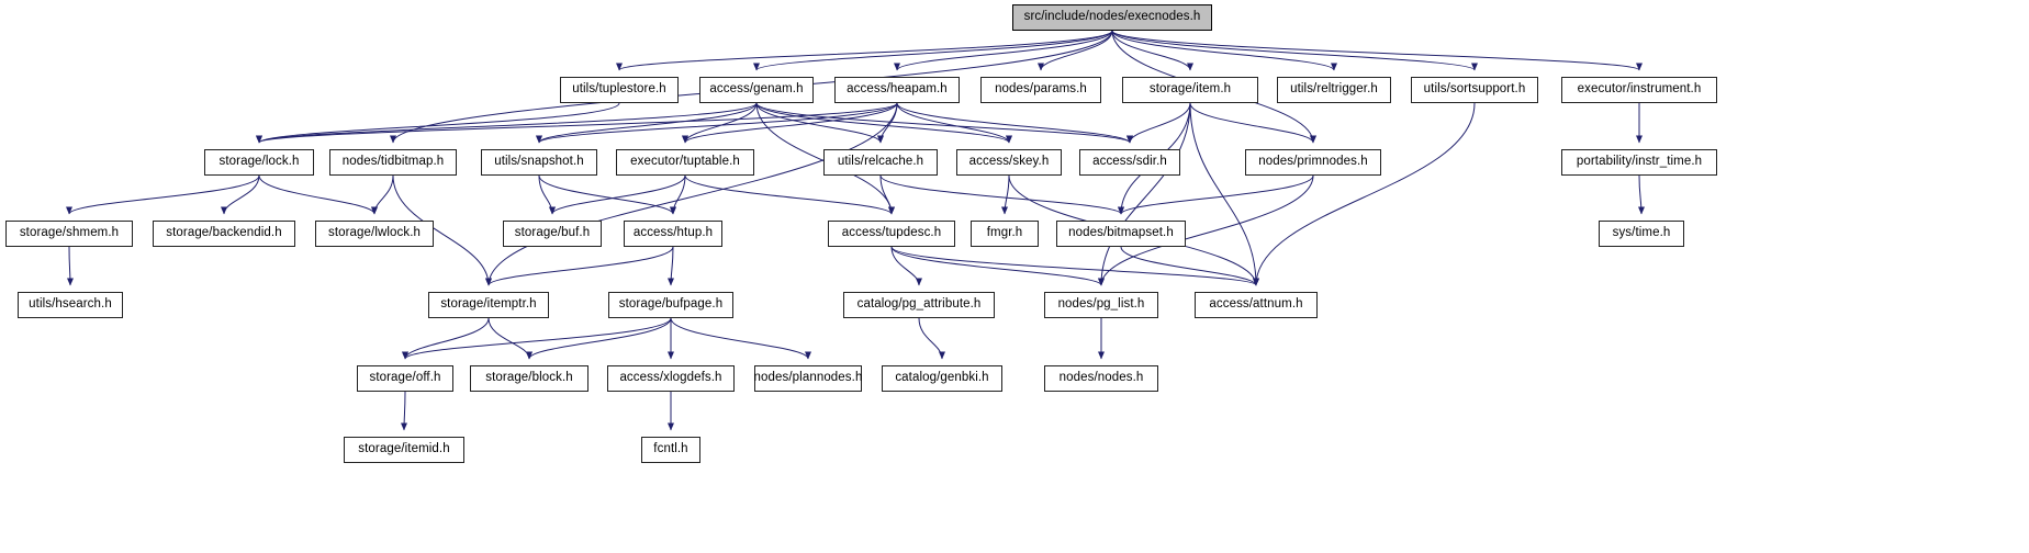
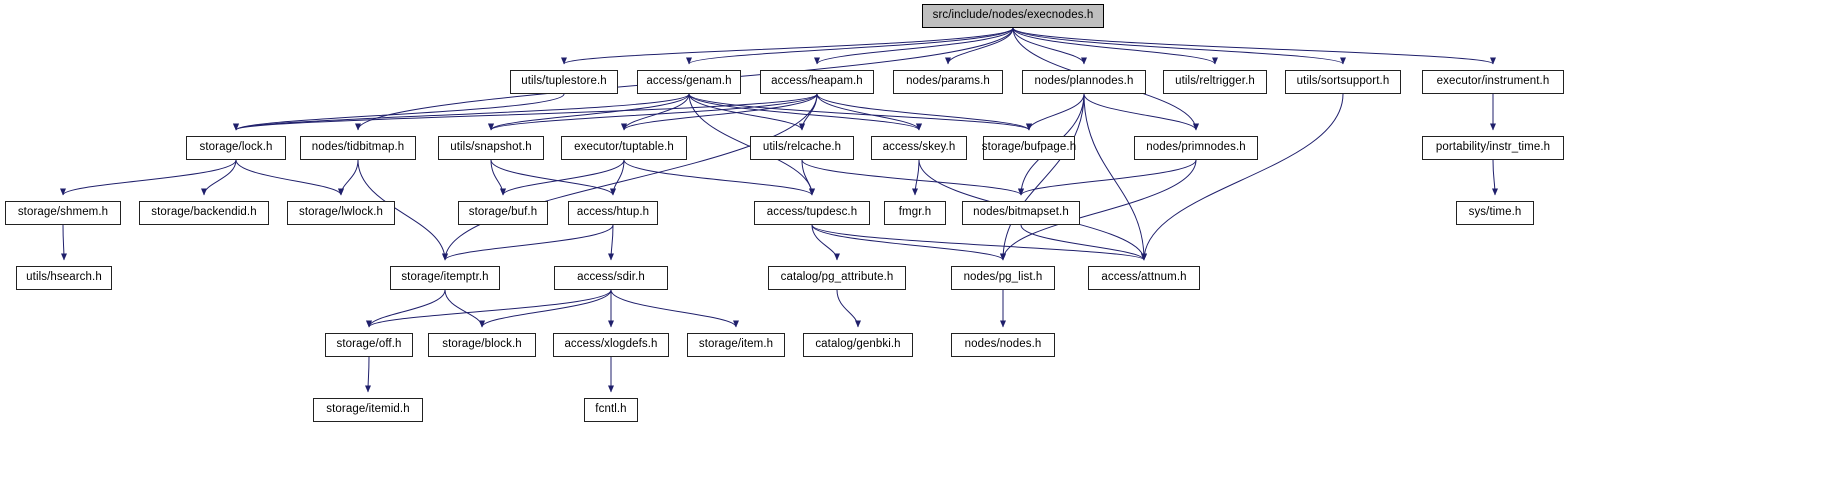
  src/include/nodes/execnodes.h
  utils/tuplestore.h
  access/genam.h
  access/heapam.h
  nodes/params.h
- storage/item.h
+ nodes/plannodes.h
  utils/reltrigger.h
  utils/sortsupport.h
  executor/instrument.h
  storage/lock.h
  nodes/tidbitmap.h
  utils/snapshot.h
  executor/tuptable.h
  utils/relcache.h
  access/skey.h
- access/sdir.h
+ storage/bufpage.h
  nodes/primnodes.h
  portability/instr_time.h
  storage/shmem.h
  storage/backendid.h
  storage/lwlock.h
  storage/buf.h
  access/htup.h
  access/tupdesc.h
  fmgr.h
  nodes/bitmapset.h
  sys/time.h
  utils/hsearch.h
  storage/itemptr.h
- storage/bufpage.h
+ access/sdir.h
  catalog/pg_attribute.h
  nodes/pg_list.h
  access/attnum.h
  storage/off.h
  storage/block.h
  access/xlogdefs.h
- nodes/plannodes.h
+ storage/item.h
  catalog/genbki.h
  nodes/nodes.h
  storage/itemid.h
  fcntl.h
